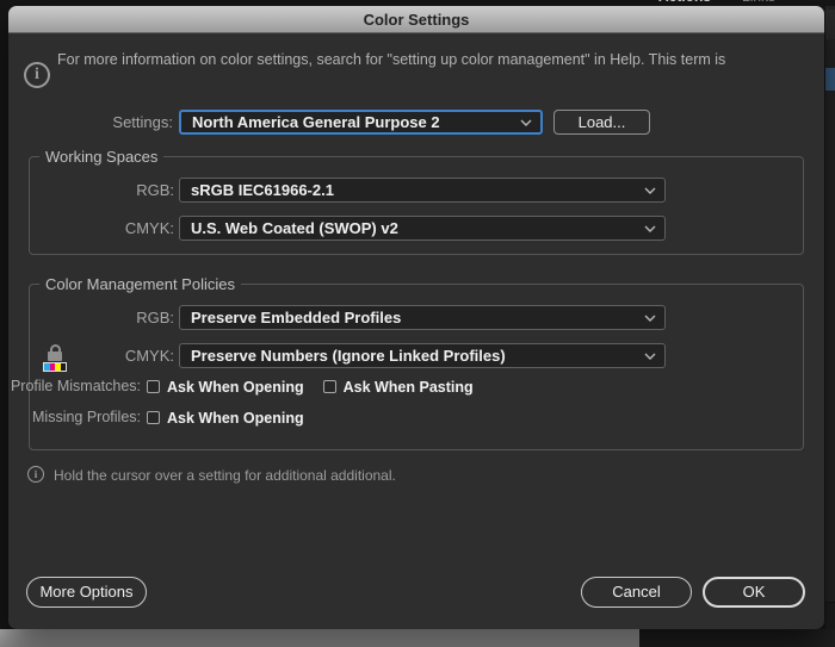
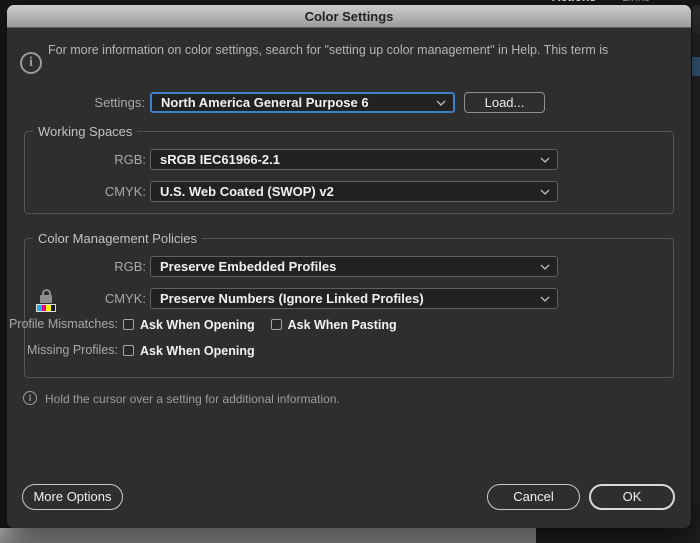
  Color Settings
  i
  For more information on color settings, search for "setting up color management" in Help. This term is
  Settings:
- North America General Purpose 2
+ North America General Purpose 6
  Load...
  Working Spaces
  RGB:
  sRGB IEC61966-2.1
  CMYK:
  U.S. Web Coated (SWOP) v2
  Color Management Policies
  RGB:
  Preserve Embedded Profiles
  CMYK:
  Preserve Numbers (Ignore Linked Profiles)
  Profile Mismatches:
  Ask When Opening
  Ask When Pasting
  Missing Profiles:
  Ask When Opening
  i
- Hold the cursor over a setting for additional additional.
+ Hold the cursor over a setting for additional information.
  More Options
  Cancel
  OK
